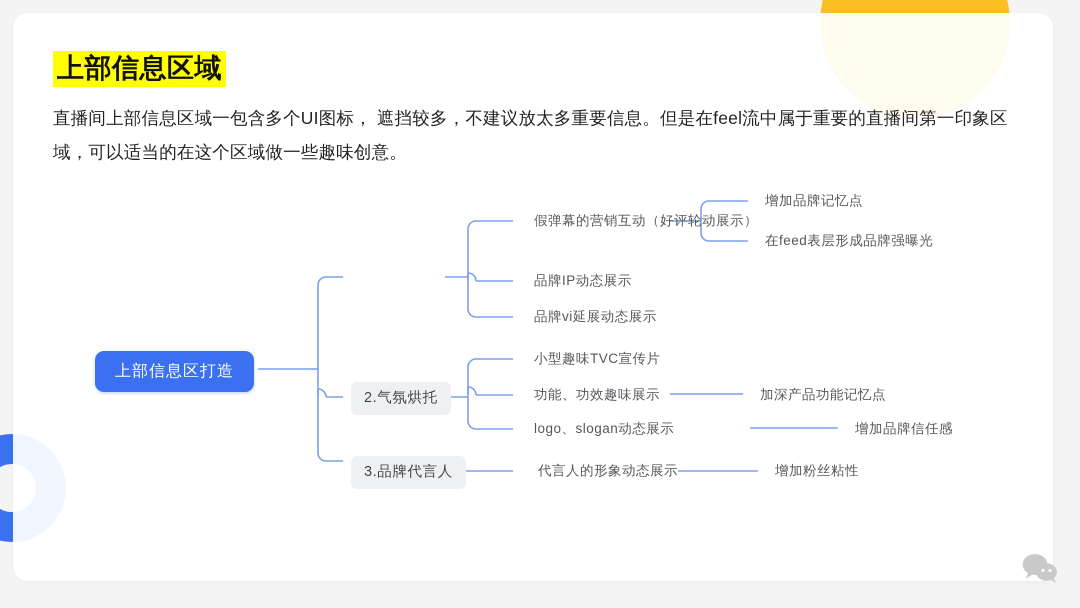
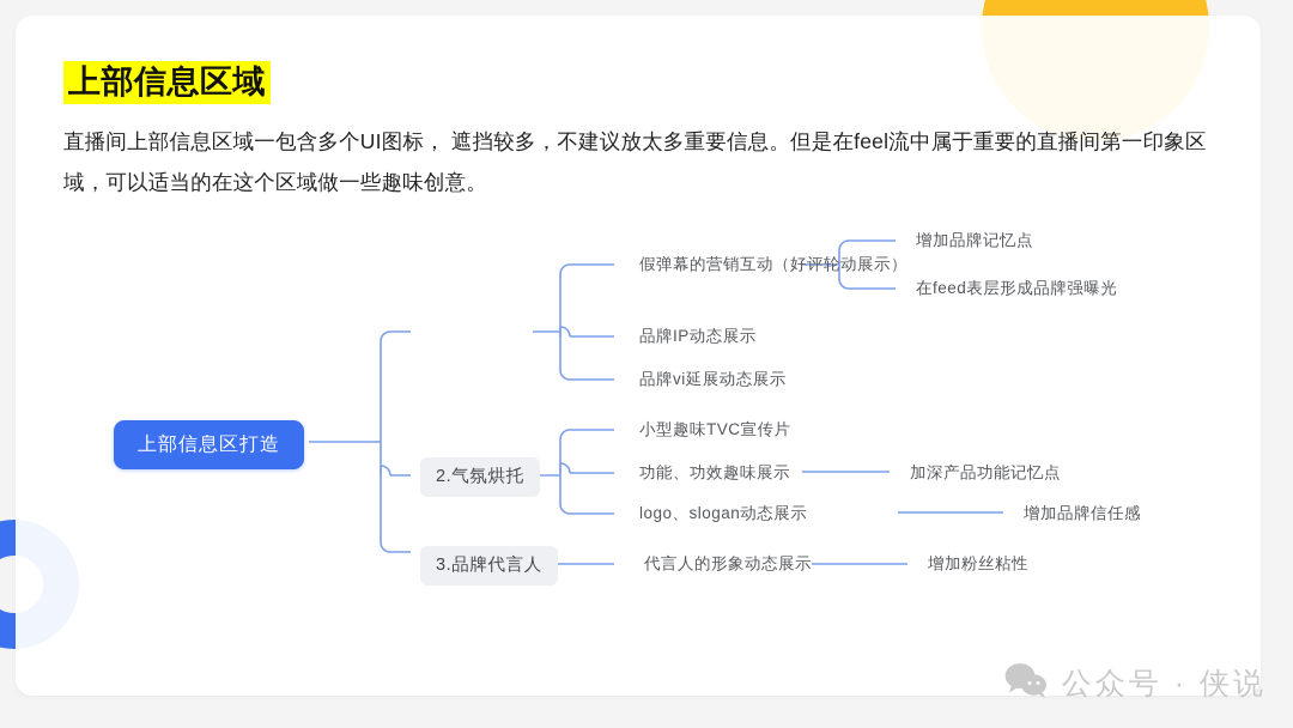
  上部信息区域
  直播间上部信息区域一包含多个UI图标， 遮挡较多，不建议放太多重要信息。但是在feel流中属于重要的直播间第一印象区域，可以适当的在这个区域做一些趣味创意。
  上部信息区打造
  2.气氛烘托
  3.品牌代言人
  假弹幕的营销互动（好评轮动展示）
  品牌IP动态展示
  品牌vi延展动态展示
  增加品牌记忆点
  在feed表层形成品牌强曝光
  小型趣味TVC宣传片
  功能、功效趣味展示
  logo、slogan动态展示
  加深产品功能记忆点
  增加品牌信任感
  代言人的形象动态展示
  增加粉丝粘性
+ 公众号 · 侠说
